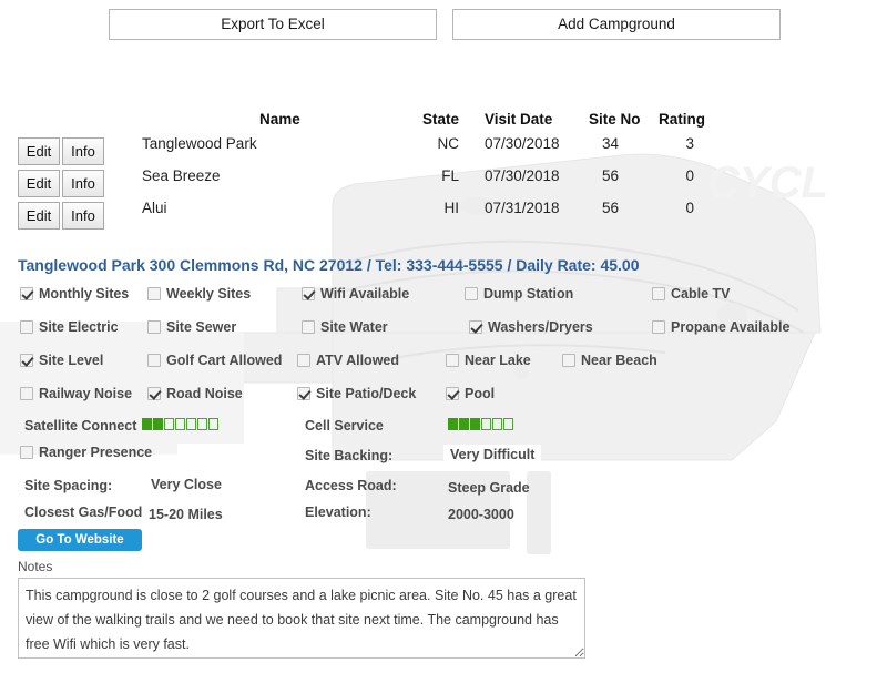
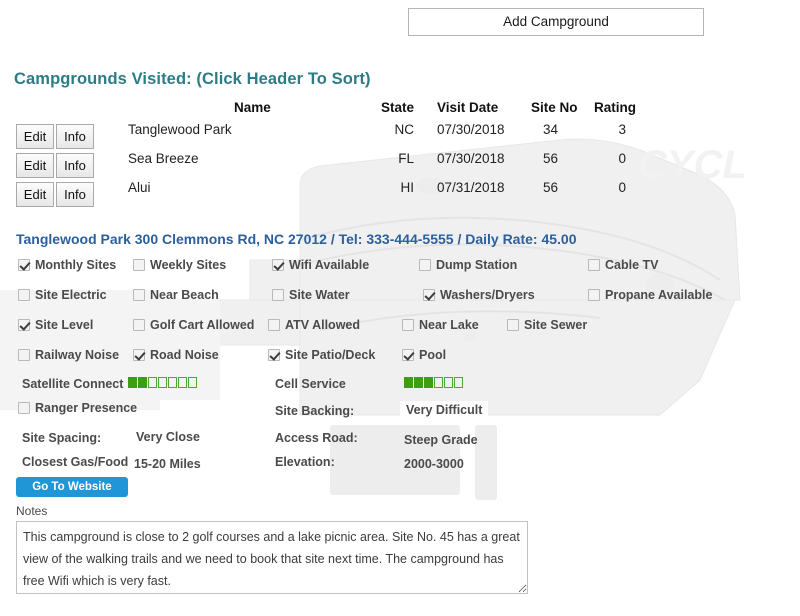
  CYCL
- Export To Excel
  Add Campground
+ Campgrounds Visited: (Click Header To Sort)
  Name
  State
  Visit Date
  Site No
  Rating
  Edit Info
  Tanglewood Park
  NC
  07/30/2018
  34
  3
  Edit Info
  Sea Breeze
  FL
  07/30/2018
  56
  0
  Edit Info
  Alui
  HI
  07/31/2018
  56
  0
  Tanglewood Park 300 Clemmons Rd, NC 27012 / Tel: 333-444-5555 / Daily Rate: 45.00
  Monthly Sites
  Weekly Sites
  Wifi Available
  Dump Station
  Cable TV
  Site Electric
- Site Sewer
+ Near Beach
  Site Water
  Washers/Dryers
  Propane Available
  Site Level
  Golf Cart Allowed
  ATV Allowed
  Near Lake
- Near Beach
+ Site Sewer
  Railway Noise
  Road Noise
  Site Patio/Deck
  Pool
  Satellite Connect
  Cell Service
  Ranger Presence
  Site Backing:
  Very Difficult
  Site Spacing:
  Very Close
  Access Road:
  Steep Grade
  Closest Gas/Food
  15-20 Miles
  Elevation:
  2000-3000
  Go To Website
  Notes
